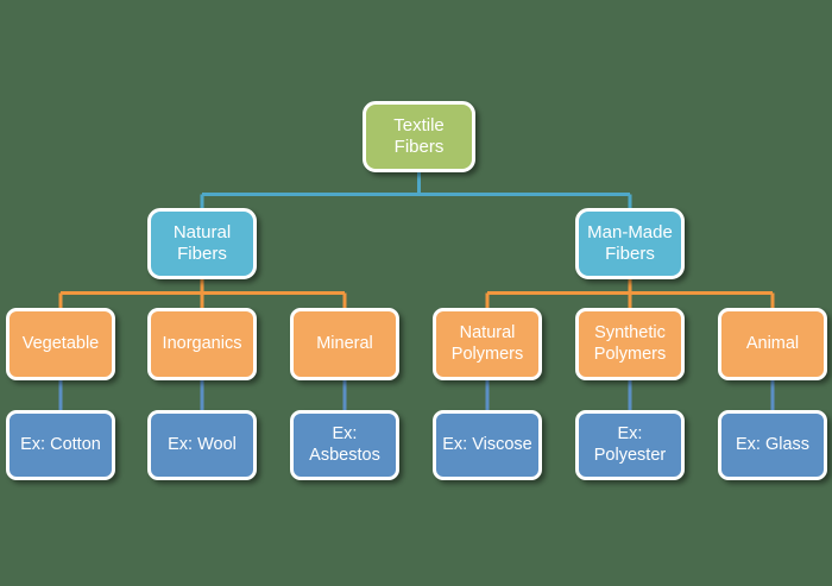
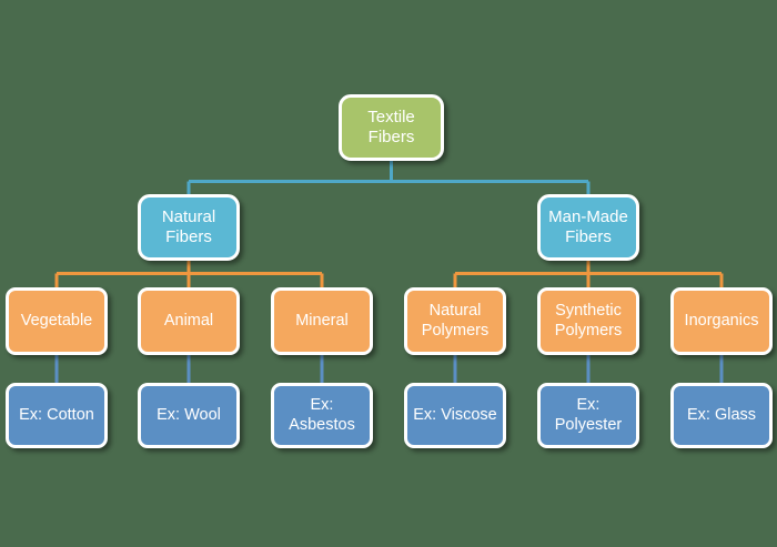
  Textile
  Fibers
  Natural
  Fibers
  Man-Made
  Fibers
  Vegetable
- Inorganics
+ Animal
  Mineral
  Natural
  Polymers
  Synthetic
  Polymers
- Animal
+ Inorganics
  Ex: Cotton
  Ex: Wool
  Ex:
  Asbestos
  Ex: Viscose
  Ex:
  Polyester
  Ex: Glass
